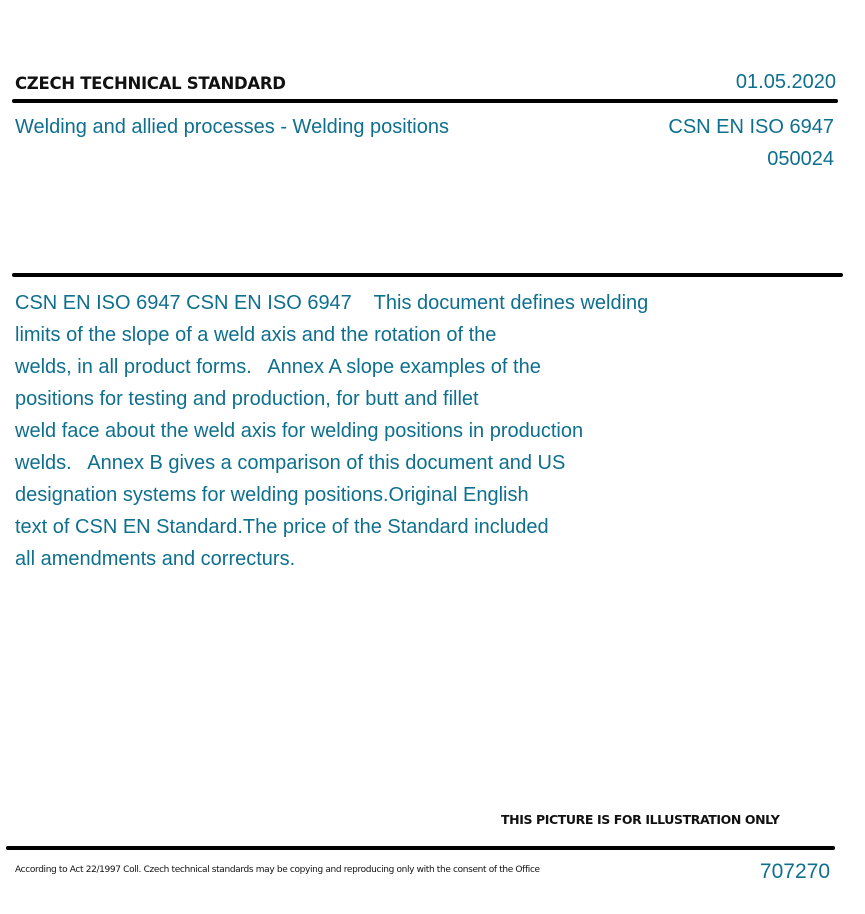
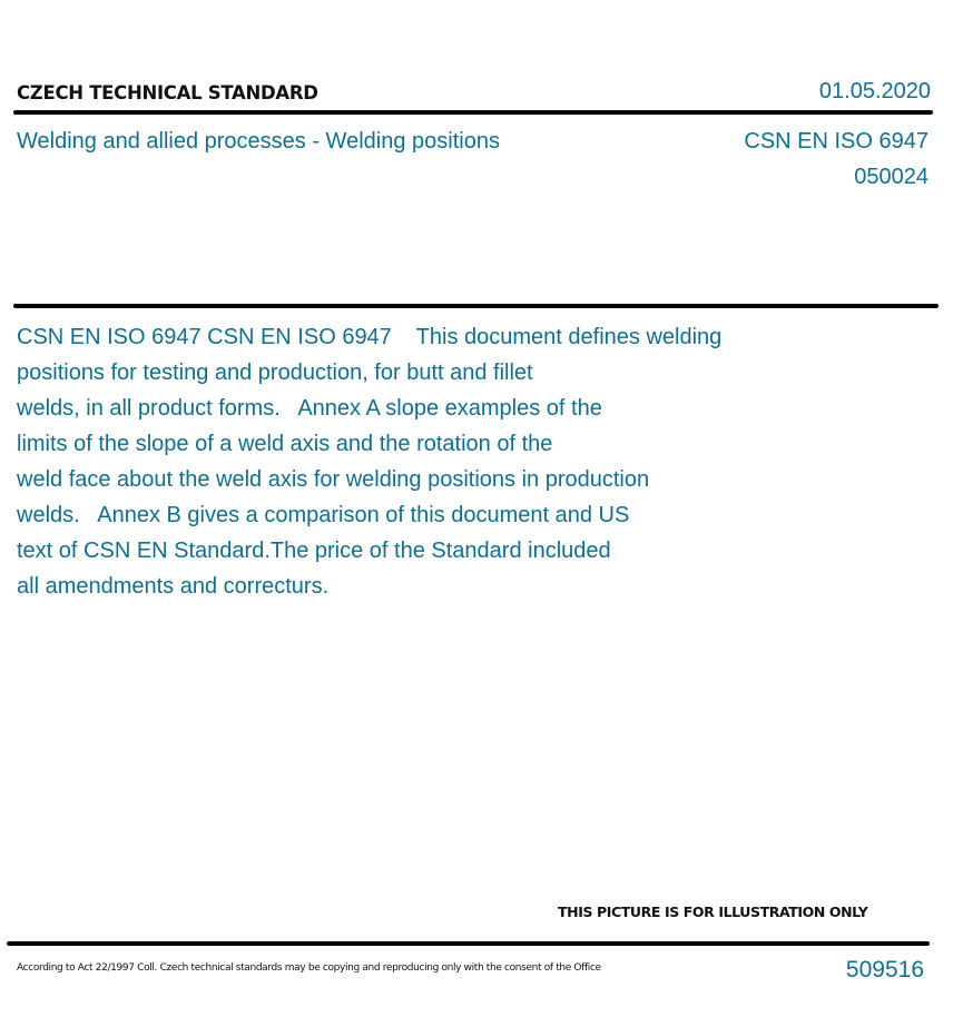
  CZECH TECHNICAL STANDARD
  01.05.2020
  Welding and allied processes - Welding positions
  CSN EN ISO 6947
  050024
  CSN EN ISO 6947 CSN EN ISO 6947 This document defines welding
- limits of the slope of a weld axis and the rotation of the
+ positions for testing and production, for butt and fillet
  welds, in all product forms. Annex A slope examples of the
- positions for testing and production, for butt and fillet
+ limits of the slope of a weld axis and the rotation of the
  weld face about the weld axis for welding positions in production
  welds. Annex B gives a comparison of this document and US
- designation systems for welding positions.Original English
  text of CSN EN Standard.The price of the Standard included
  all amendments and correcturs.
  THIS PICTURE IS FOR ILLUSTRATION ONLY
  According to Act 22/1997 Coll. Czech technical standards may be copying and reproducing only with the consent of the Office
- 707270
+ 509516
